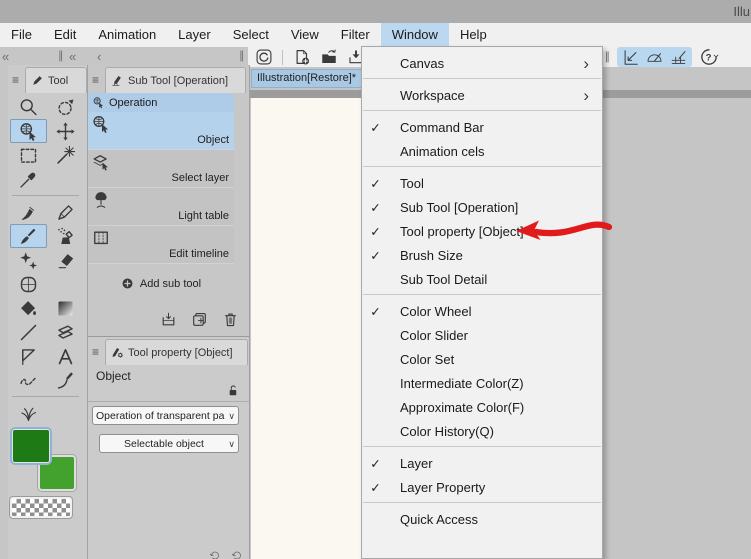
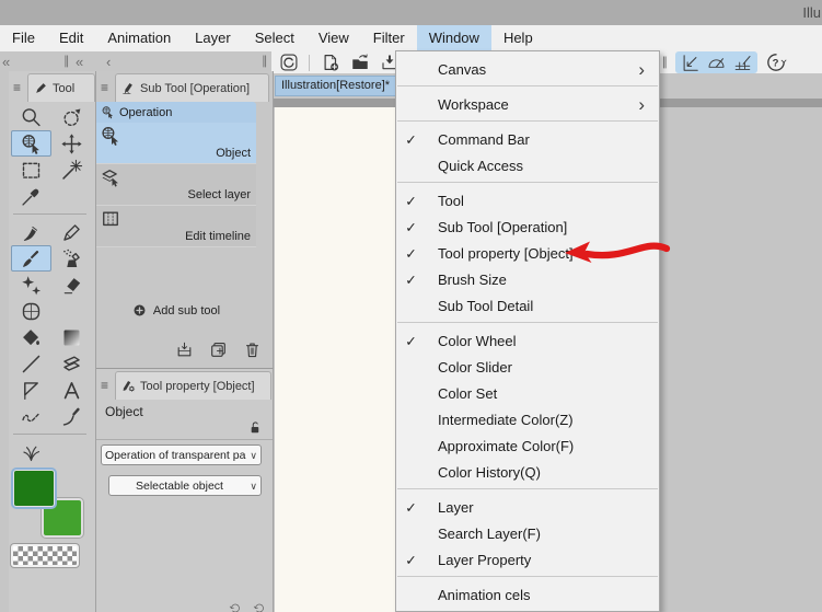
  Illu
  File
  Edit
  Animation
  Layer
  Select
  View
  Filter
  Window
  Help
  «
  ∥
  «
  ‹
  ∥
  ∥
  ?
  Illustration[Restore]*
  ≡
  Tool
  ≡
  Sub Tool [Operation]
  Operation
  Object
  Select layer
- Light table
  Edit timeline
  Add sub tool
  ≡
  Tool property [Object]
  Object
  Operation of transparent pa
  ∨
  Selectable object
  ∨
  Canvas
  ›
  Workspace
  ›
  ✓
  Command Bar
- Animation cels
+ Quick Access
  ✓
  Tool
  ✓
  Sub Tool [Operation]
  ✓
  Tool property [Objec
  ✓
  Brush Size
  Sub Tool Detail
  ✓
  Color Wheel
  Color Slider
  Color Set
  Intermediate Color(Z)
  Approximate Color(F)
  Color History(Q)
  ✓
  Layer
+ Search Layer(F)
  ✓
  Layer Property
- Quick Access
+ Animation cels
